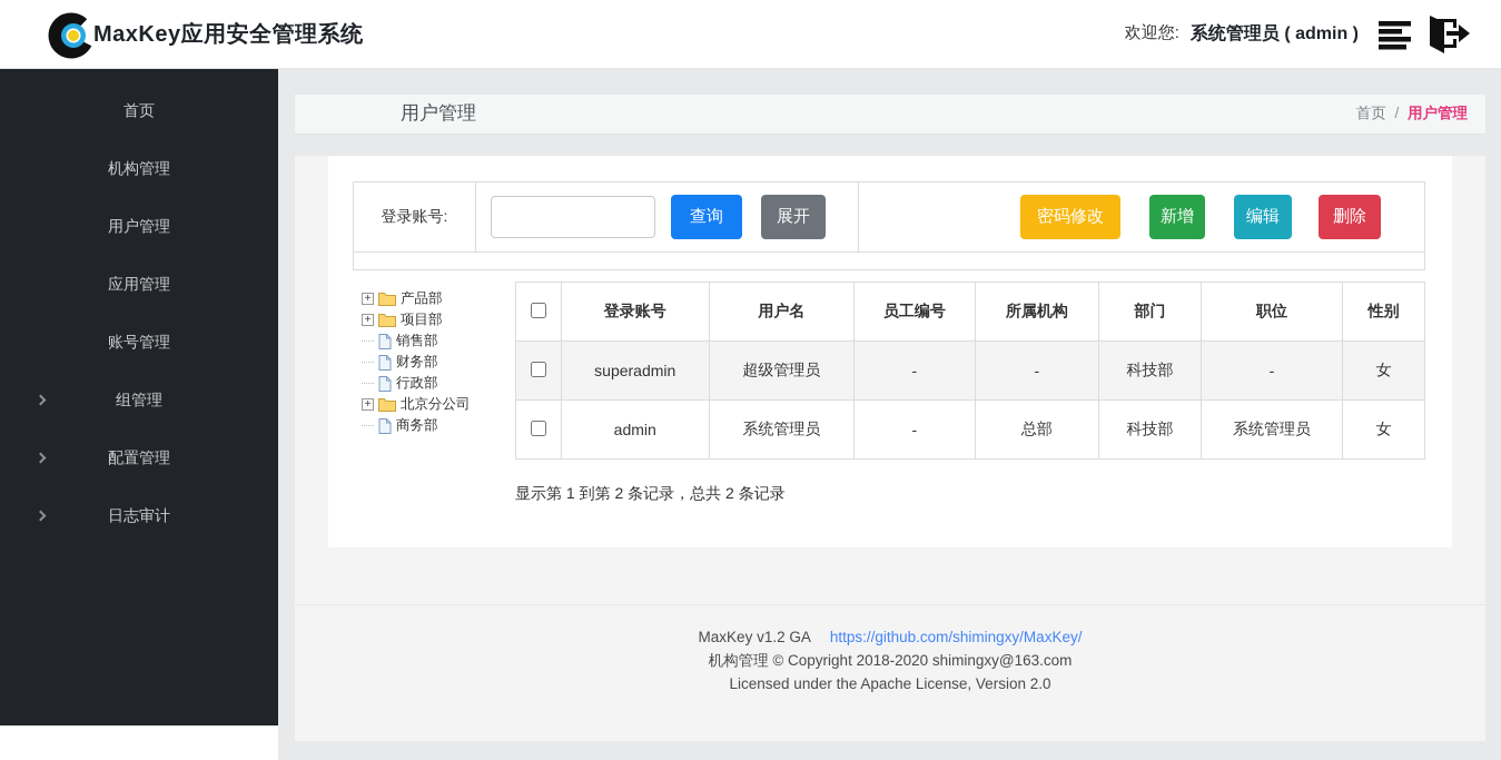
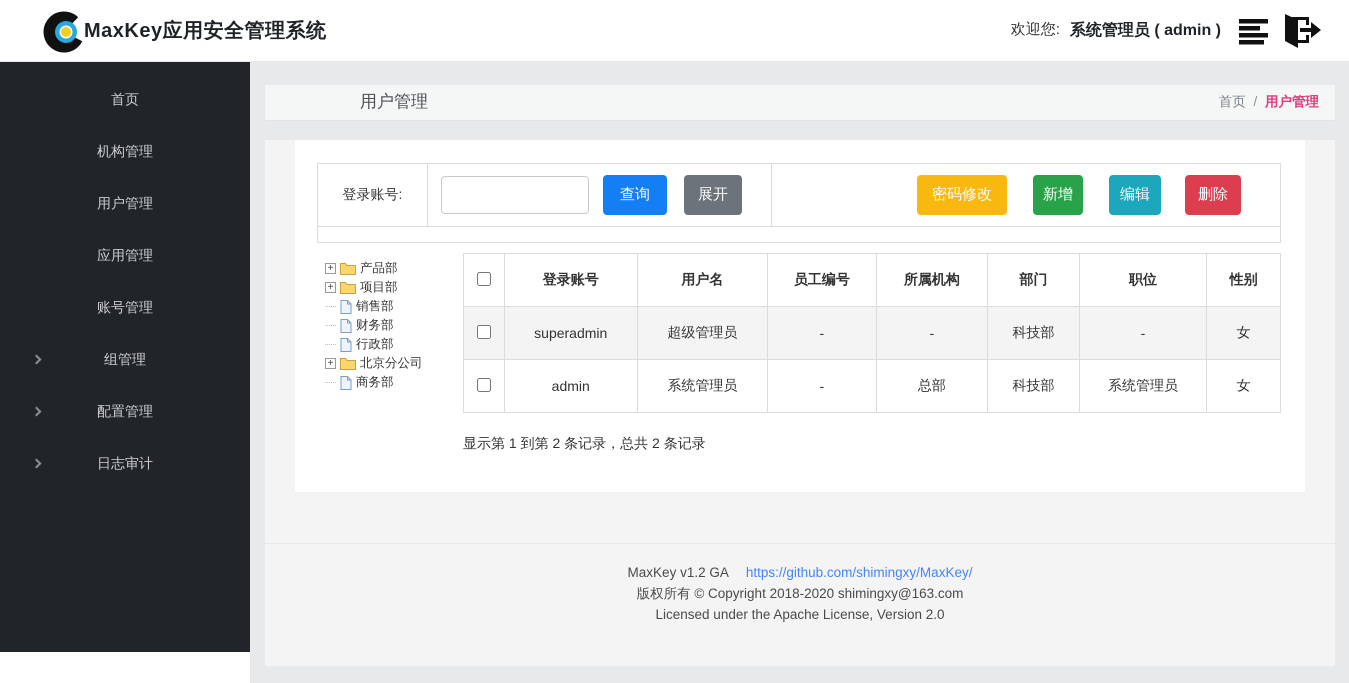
  MaxKey应用安全管理系统
  欢迎您:
  系统管理员 ( admin )
  首页
  机构管理
  用户管理
  应用管理
  账号管理
  组管理
  配置管理
  日志审计
  用户管理
  首页 / 用户管理
  登录账号:
  查询
  展开
  密码修改
  新增
  编辑
  删除
  +
  产品部
  +
  项目部
  销售部
  财务部
  行政部
  +
  北京分公司
  商务部
  	登录账号	用户名	员工编号	所属机构	部门	职位	性别
  	superadmin	超级管理员	-	-	科技部	-	女
  	admin	系统管理员	-	总部	科技部	系统管理员	女
  显示第 1 到第 2 条记录，总共 2 条记录
  MaxKey v1.2 GA https://github.com/shimingxy/MaxKey/
- 机构管理 © Copyright 2018-2020 shimingxy@163.com
+ 版权所有 © Copyright 2018-2020 shimingxy@163.com
  Licensed under the Apache License, Version 2.0
